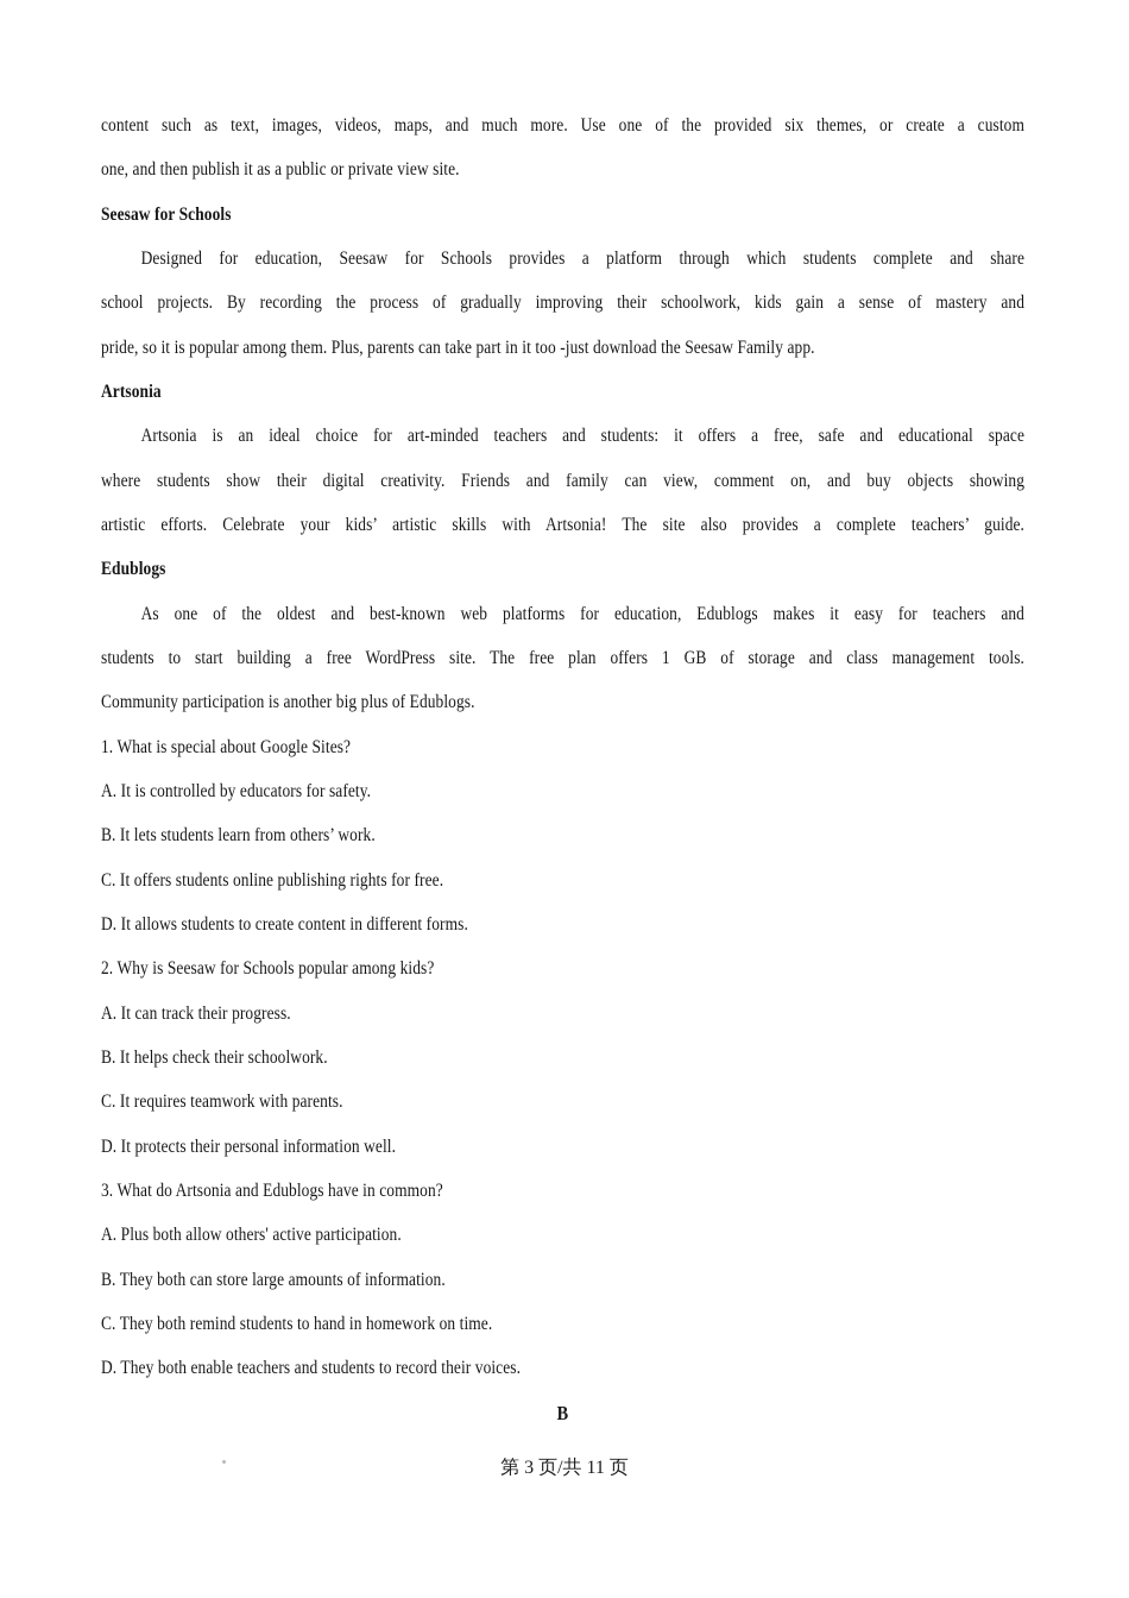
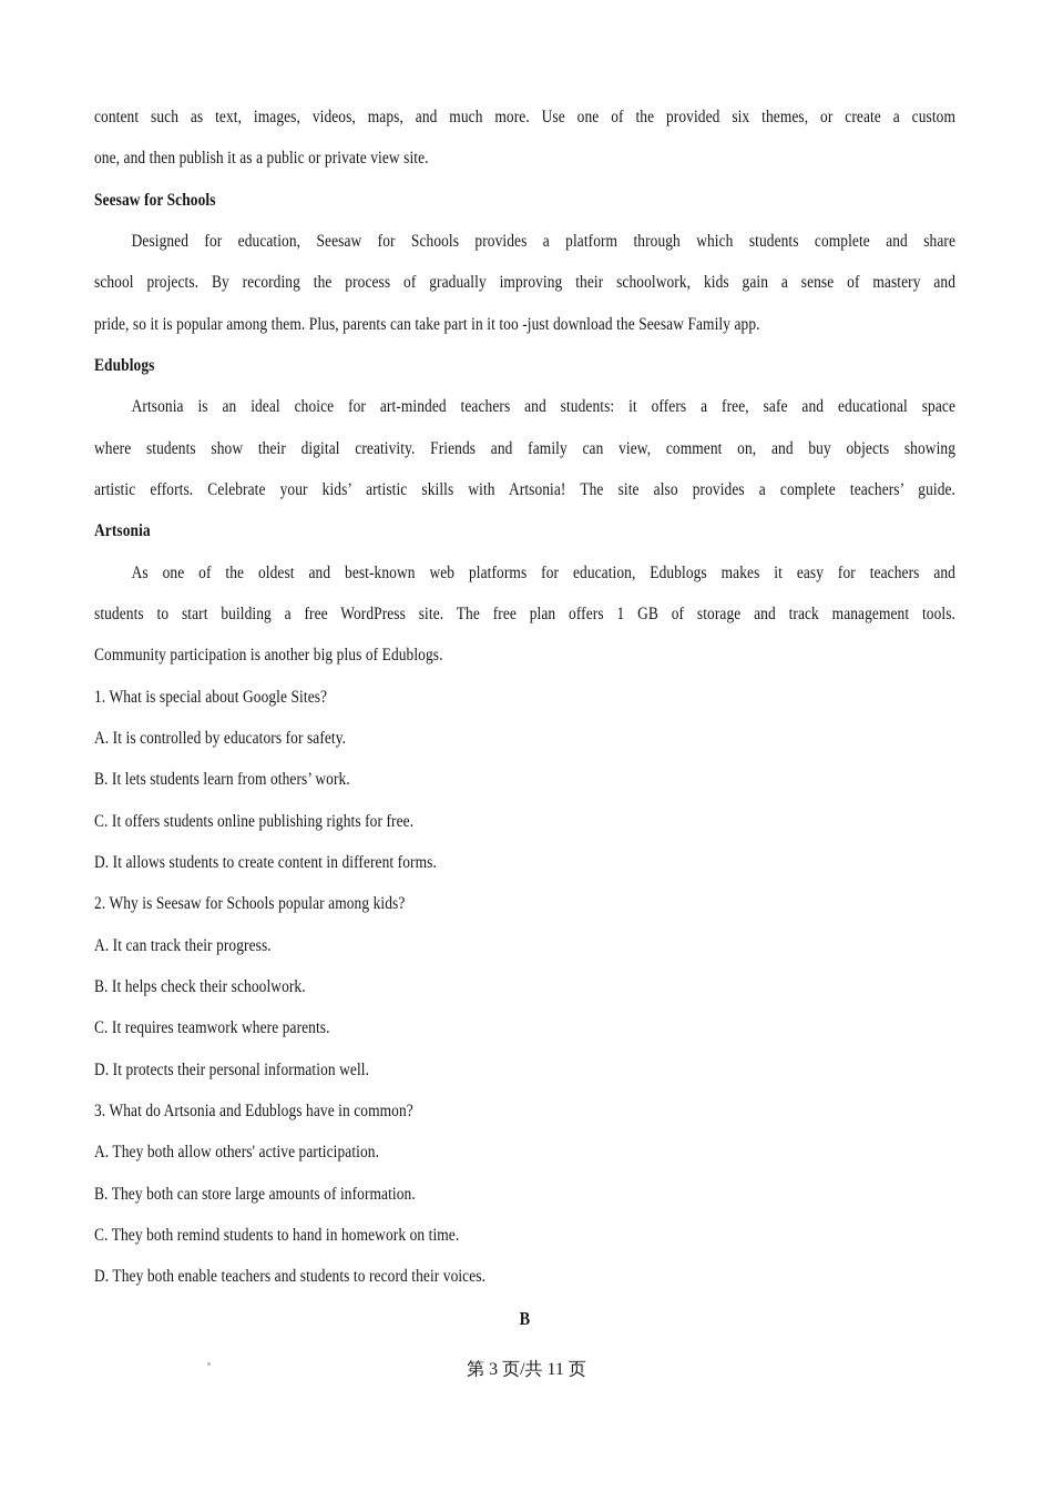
  content such as text, images, videos, maps, and much more. Use one of the provided six themes, or create a custom
  one, and then publish it as a public or private view site.
  Seesaw for Schools
  Designed for education, Seesaw for Schools provides a platform through which students complete and share
  school projects. By recording the process of gradually improving their schoolwork, kids gain a sense of mastery and
  pride, so it is popular among them. Plus, parents can take part in it too -just download the Seesaw Family app.
- Artsonia
+ Edublogs
  Artsonia is an ideal choice for art-minded teachers and students: it offers a free, safe and educational space
  where students show their digital creativity. Friends and family can view, comment on, and buy objects showing
  artistic efforts. Celebrate your kids’ artistic skills with Artsonia! The site also provides a complete teachers’ guide.
- Edublogs
+ Artsonia
  As one of the oldest and best-known web platforms for education, Edublogs makes it easy for teachers and
- students to start building a free WordPress site. The free plan offers 1 GB of storage and class management tools.
+ students to start building a free WordPress site. The free plan offers 1 GB of storage and track management tools.
  Community participation is another big plus of Edublogs.
  1. What is special about Google Sites?
  A. It is controlled by educators for safety.
  B. It lets students learn from others’ work.
  C. It offers students online publishing rights for free.
  D. It allows students to create content in different forms.
  2. Why is Seesaw for Schools popular among kids?
  A. It can track their progress.
  B. It helps check their schoolwork.
- C. It requires teamwork with parents.
+ C. It requires teamwork where parents.
  D. It protects their personal information well.
  3. What do Artsonia and Edublogs have in common?
- A. Plus both allow others' active participation.
+ A. They both allow others' active participation.
  B. They both can store large amounts of information.
  C. They both remind students to hand in homework on time.
  D. They both enable teachers and students to record their voices.
  B
  第 3 页/共 11 页
